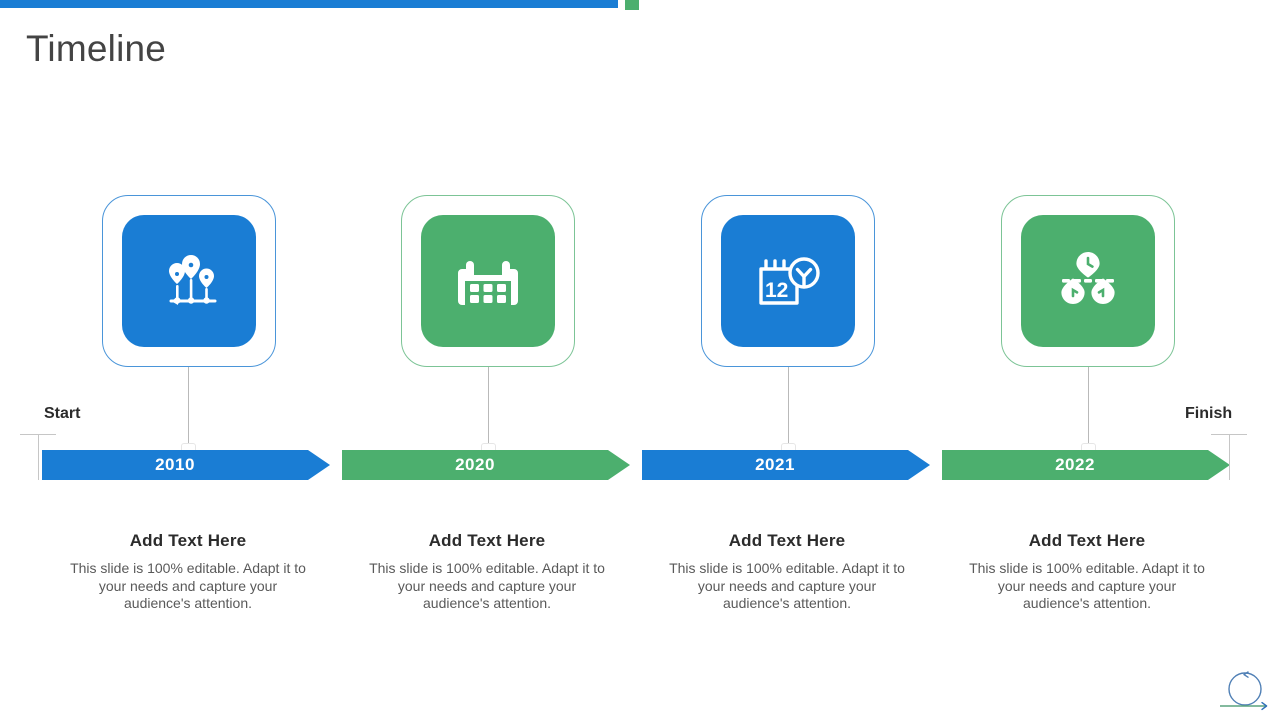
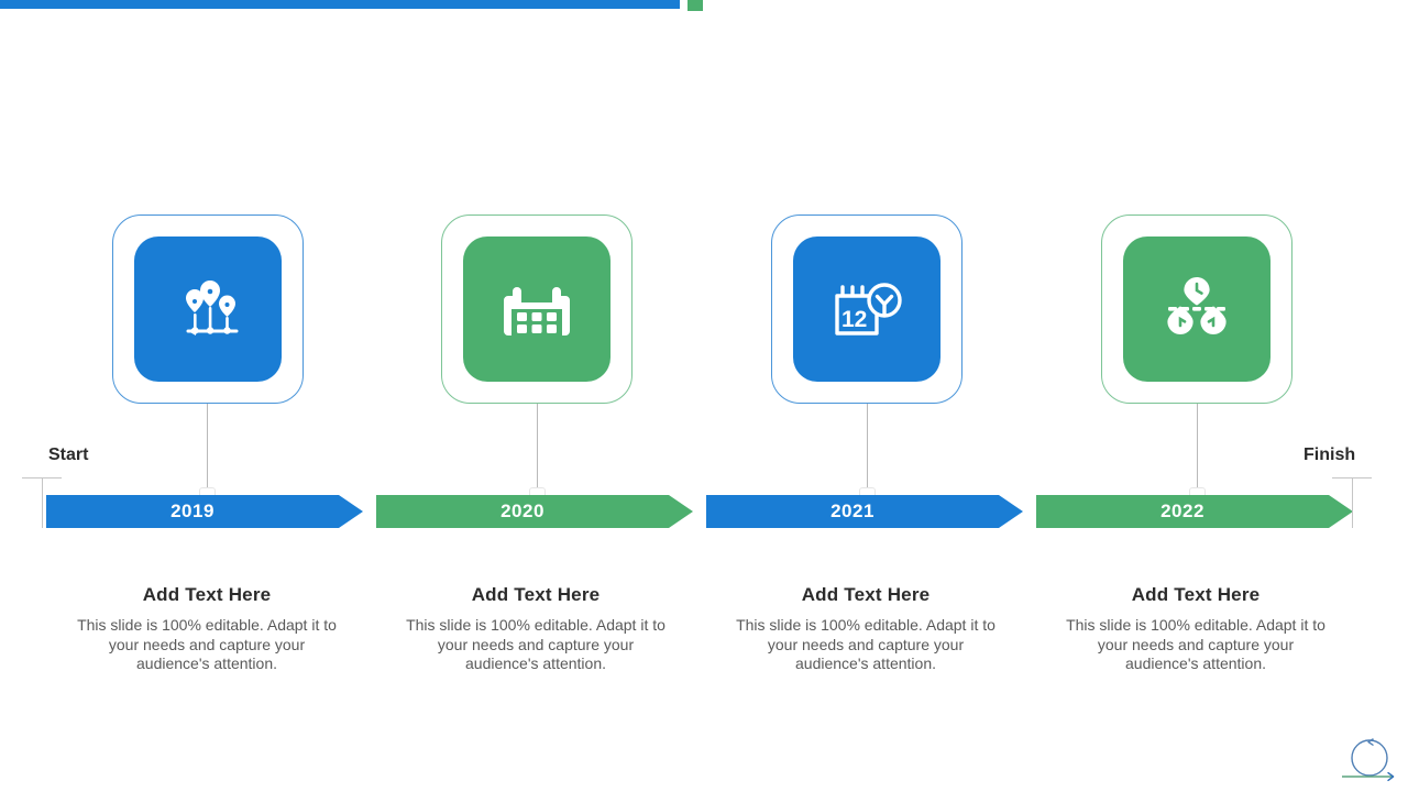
- Timeline
- 2010
+ 2019
  Add Text Here
  This slide is 100% editable. Adapt it to your needs and capture your audience's attention.
  2020
  Add Text Here
  This slide is 100% editable. Adapt it to your needs and capture your audience's attention.
  12
  2021
  Add Text Here
  This slide is 100% editable. Adapt it to your needs and capture your audience's attention.
  2022
  Add Text Here
  This slide is 100% editable. Adapt it to your needs and capture your audience's attention.
  Start
  Finish
